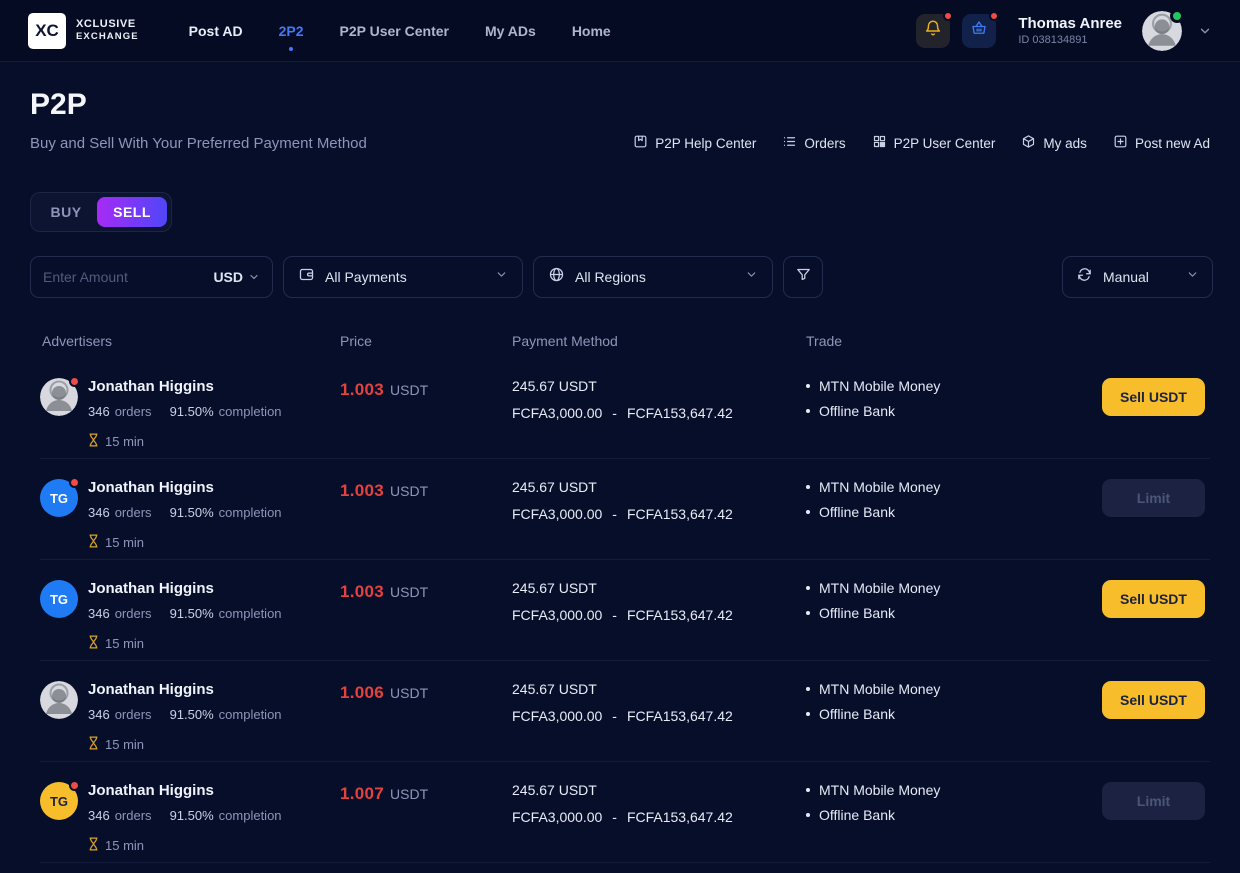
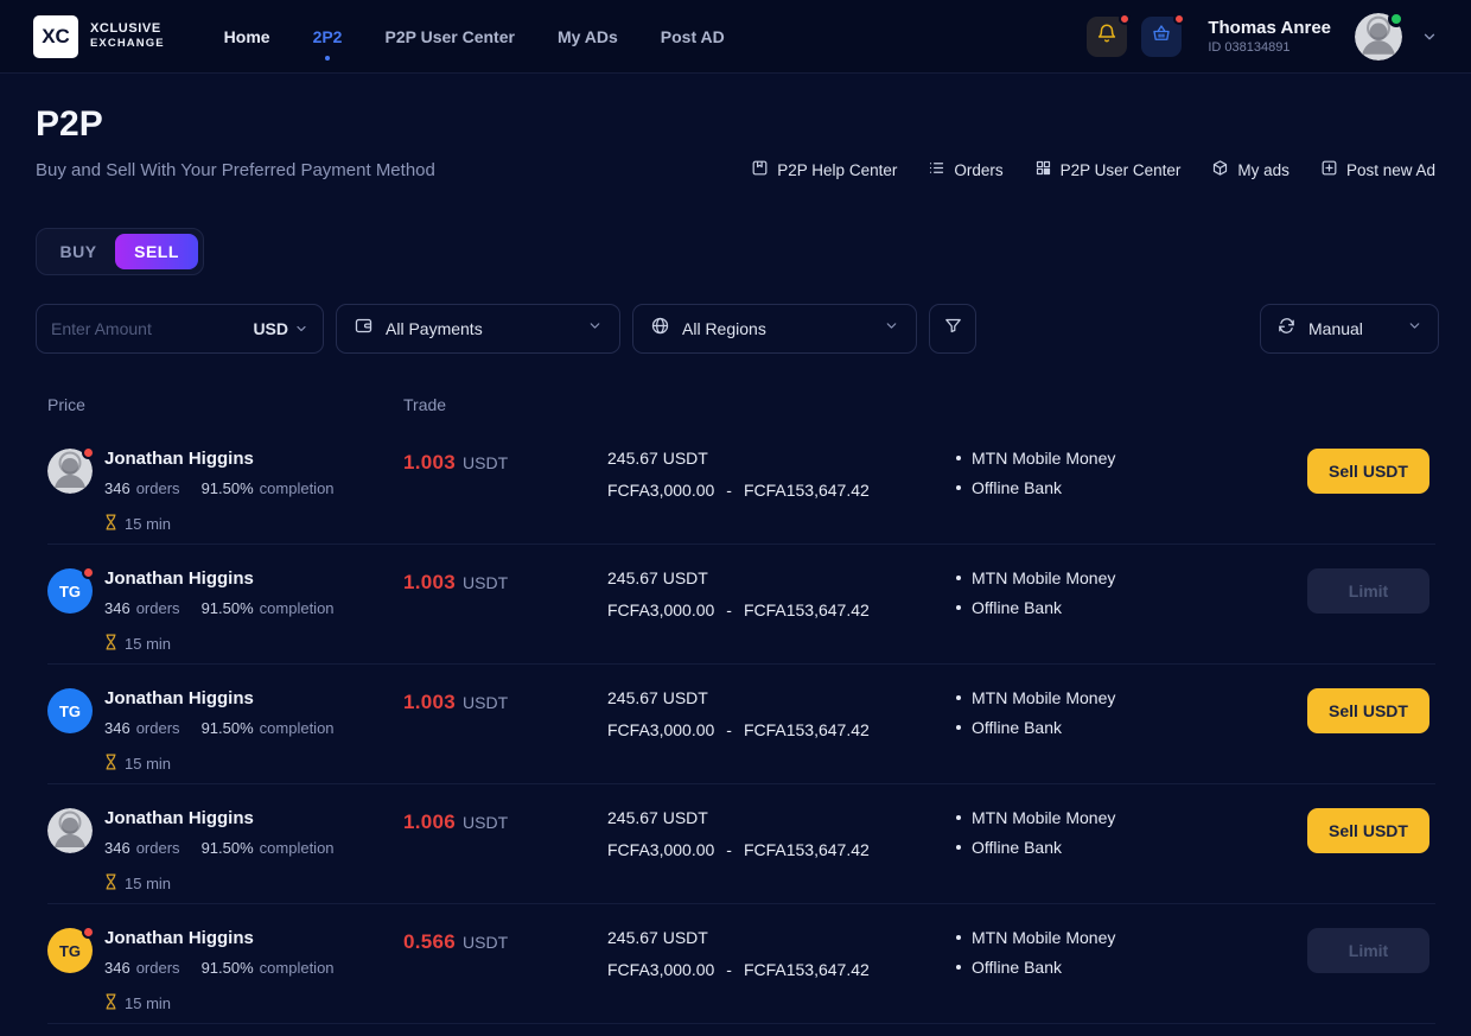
  XC
  XCLUSIVE
  EXCHANGE
- Post AD
+ Home
  2P2
  P2P User Center
  My ADs
- Home
+ Post AD
  Thomas Anree
  ID 038134891
  P2P
  Buy and Sell With Your Preferred Payment Method
  P2P Help Center
  Orders
  P2P User Center
  My ads
  Post new Ad
  BUY
  SELL
  Enter Amount
  USD
  All Payments
  All Regions
  Manual
- Advertisers
  Price
- Payment Method
  Trade
  Jonathan Higgins
  346
  orders
  91.50%
  completion
  15 min
  1.003
  USDT
  245.67 USDT
  FCFA3,000.00
  -
  FCFA153,647.42
  MTN Mobile Money
  Offline Bank
  Sell USDT
  TG
  Jonathan Higgins
  346
  orders
  91.50%
  completion
  15 min
  1.003
  USDT
  245.67 USDT
  FCFA3,000.00
  -
  FCFA153,647.42
  MTN Mobile Money
  Offline Bank
  Limit
  TG
  Jonathan Higgins
  346
  orders
  91.50%
  completion
  15 min
  1.003
  USDT
  245.67 USDT
  FCFA3,000.00
  -
  FCFA153,647.42
  MTN Mobile Money
  Offline Bank
  Sell USDT
  Jonathan Higgins
  346
  orders
  91.50%
  completion
  15 min
  1.006
  USDT
  245.67 USDT
  FCFA3,000.00
  -
  FCFA153,647.42
  MTN Mobile Money
  Offline Bank
  Sell USDT
  TG
  Jonathan Higgins
  346
  orders
  91.50%
  completion
  15 min
- 1.007
+ 0.566
  USDT
  245.67 USDT
  FCFA3,000.00
  -
  FCFA153,647.42
  MTN Mobile Money
  Offline Bank
  Limit
